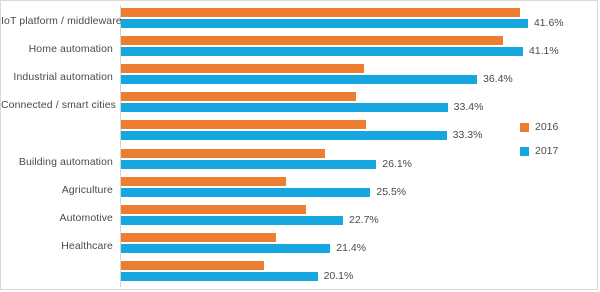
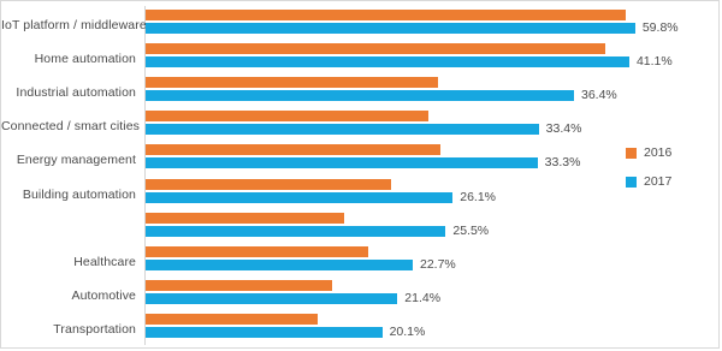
  IoT platform / middleware
- 41.6%
+ 59.8%
  Home automation
  41.1%
  Industrial automation
  36.4%
  Connected / smart cities
  33.4%
+ Energy management
  33.3%
  Building automation
  26.1%
- Agriculture
  25.5%
- Automotive
+ Healthcare
  22.7%
- Healthcare
+ Automotive
  21.4%
+ Transportation
  20.1%
  2016
  2017
